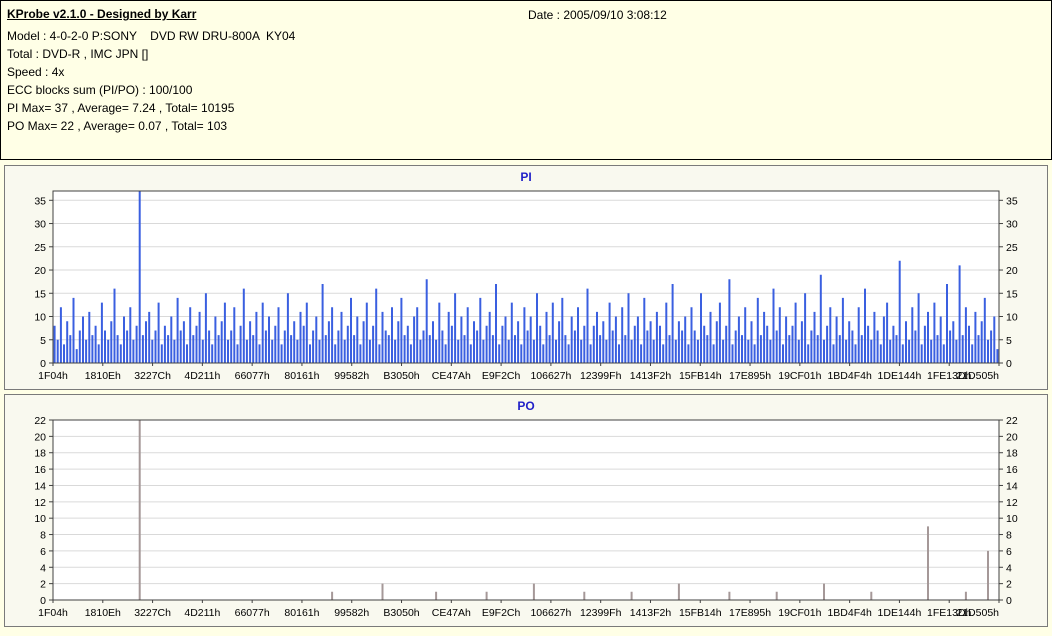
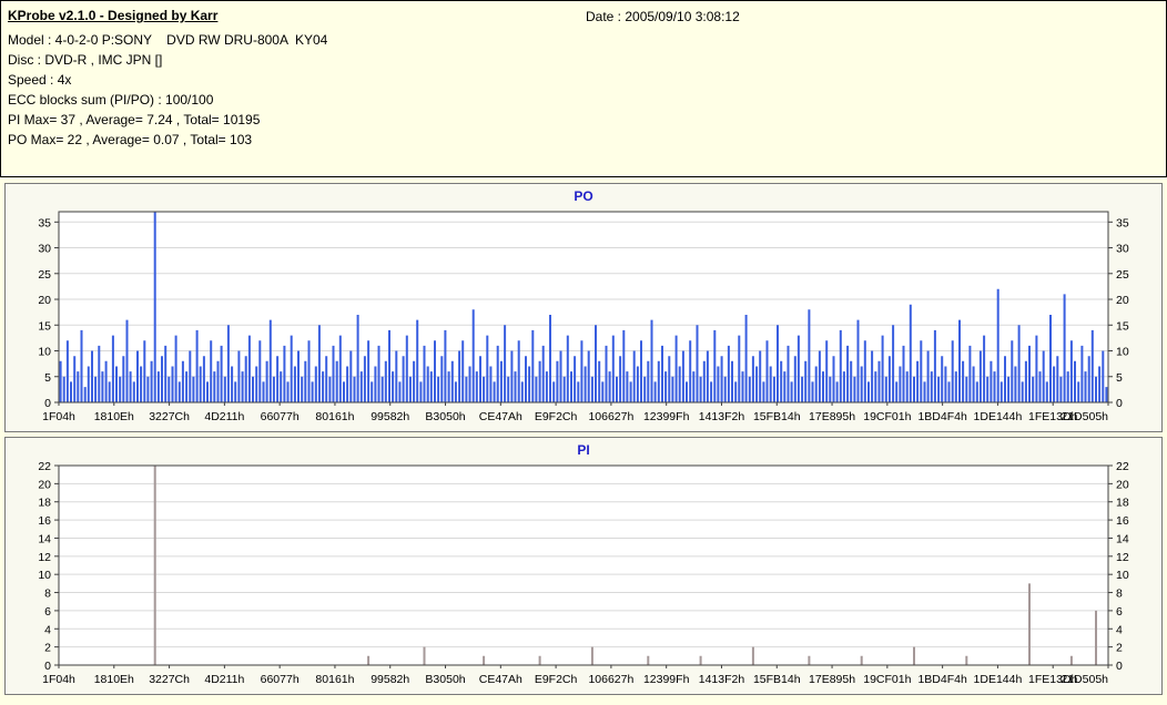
  KProbe v2.1.0 - Designed by Karr
  Date : 2005/09/10 3:08:12
  Model : 4-0-2-0 P:SONY DVD RW DRU-800A KY04
- Total : DVD-R , IMC JPN []
+ Disc : DVD-R , IMC JPN []
  Speed : 4x
  ECC blocks sum (PI/PO) : 100/100
  PI Max= 37 , Average= 7.24 , Total= 10195
  PO Max= 22 , Average= 0.07 , Total= 103
- PI
+ PO
  0
  0
  5
  5
  10
  10
  15
  15
  20
  20
  25
  25
  30
  30
  35
  35
  1F04h
  1810Eh
  3227Ch
  4D211h
  66077h
  80161h
  99582h
  B3050h
  CE47Ah
  E9F2Ch
  106627h
  12399Fh
  1413F2h
  15FB14h
  17E895h
  19CF01h
  1BD4F4h
  1DE144h
  1FE13Dh
  21D505h
- PO
+ PI
  0
  0
  2
  2
  4
  4
  6
  6
  8
  8
  10
  10
  12
  12
  14
  14
  16
  16
  18
  18
  20
  20
  22
  22
  1F04h
  1810Eh
  3227Ch
  4D211h
  66077h
  80161h
  99582h
  B3050h
  CE47Ah
  E9F2Ch
  106627h
  12399Fh
  1413F2h
  15FB14h
  17E895h
  19CF01h
  1BD4F4h
  1DE144h
  1FE13Dh
  21D505h
